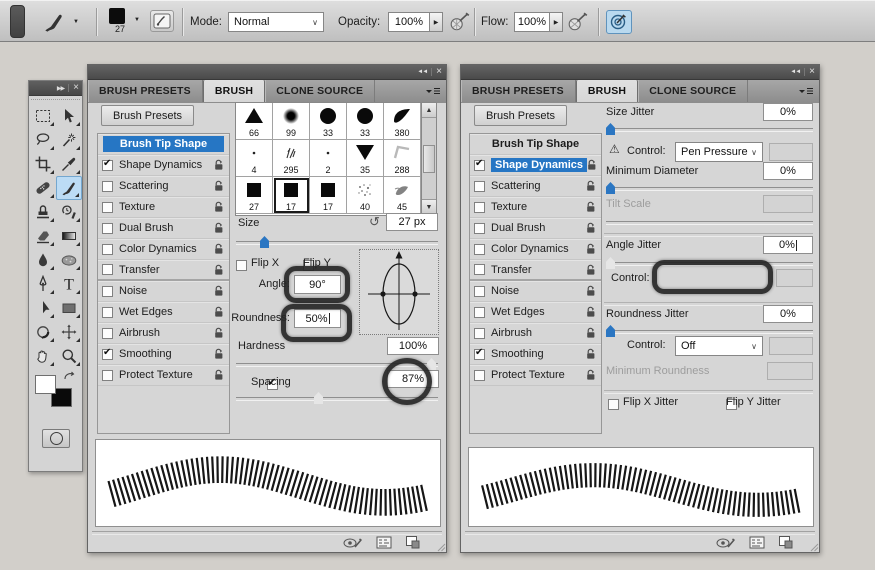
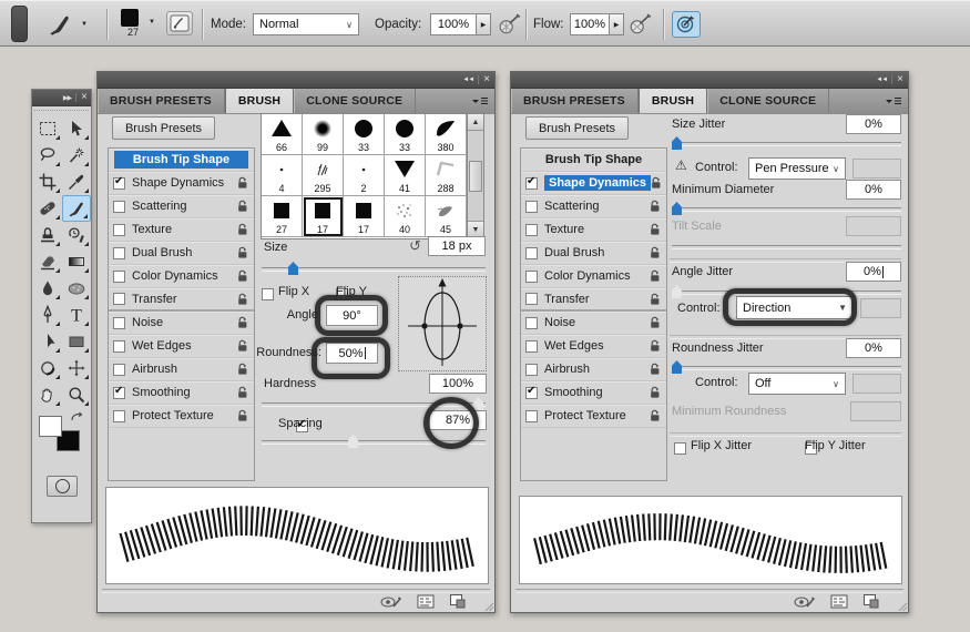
  27
  Mode:
  Normal
  ∨
  Opacity:
  100%
  Flow:
  100%
  ×
  T
  ×
  BRUSH PRESETS
  BRUSH
  CLONE SOURCE
  Brush Presets
  Brush Tip Shape
  Shape Dynamics
  Scattering
  Texture
  Dual Brush
  Color Dynamics
  Transfer
  Noise
  Wet Edges
  Airbrush
  Smoothing
  Protect Texture
  66
  99
  33
  33
  380
  4
  295
  2
- 35
+ 41
  288
  27
  17
  17
  40
  45
  Size
  ↺
- 27 px
+ 18 px
  Flip X
  Flip Y
  Angle:
  90°
  Roundness:
  50%
  Hardness
  100%
  Spacing
  87%
  ×
  BRUSH PRESETS
  BRUSH
  CLONE SOURCE
  Brush Presets
  Brush Tip Shape
  Shape Dynamics
  Scattering
  Texture
  Dual Brush
  Color Dynamics
  Transfer
  Noise
  Wet Edges
  Airbrush
  Smoothing
  Protect Texture
  Size Jitter
  0%
  ⚠
  Control:
  Pen Pressure
  ∨
  Minimum Diameter
  0%
  Tilt Scale
  Angle Jitter
  0%
  Control:
+ Direction
+ ▼
  Roundness Jitter
  0%
  Control:
  Off
  ∨
  Minimum Roundness
  Flip X Jitter
  Flip Y Jitter
